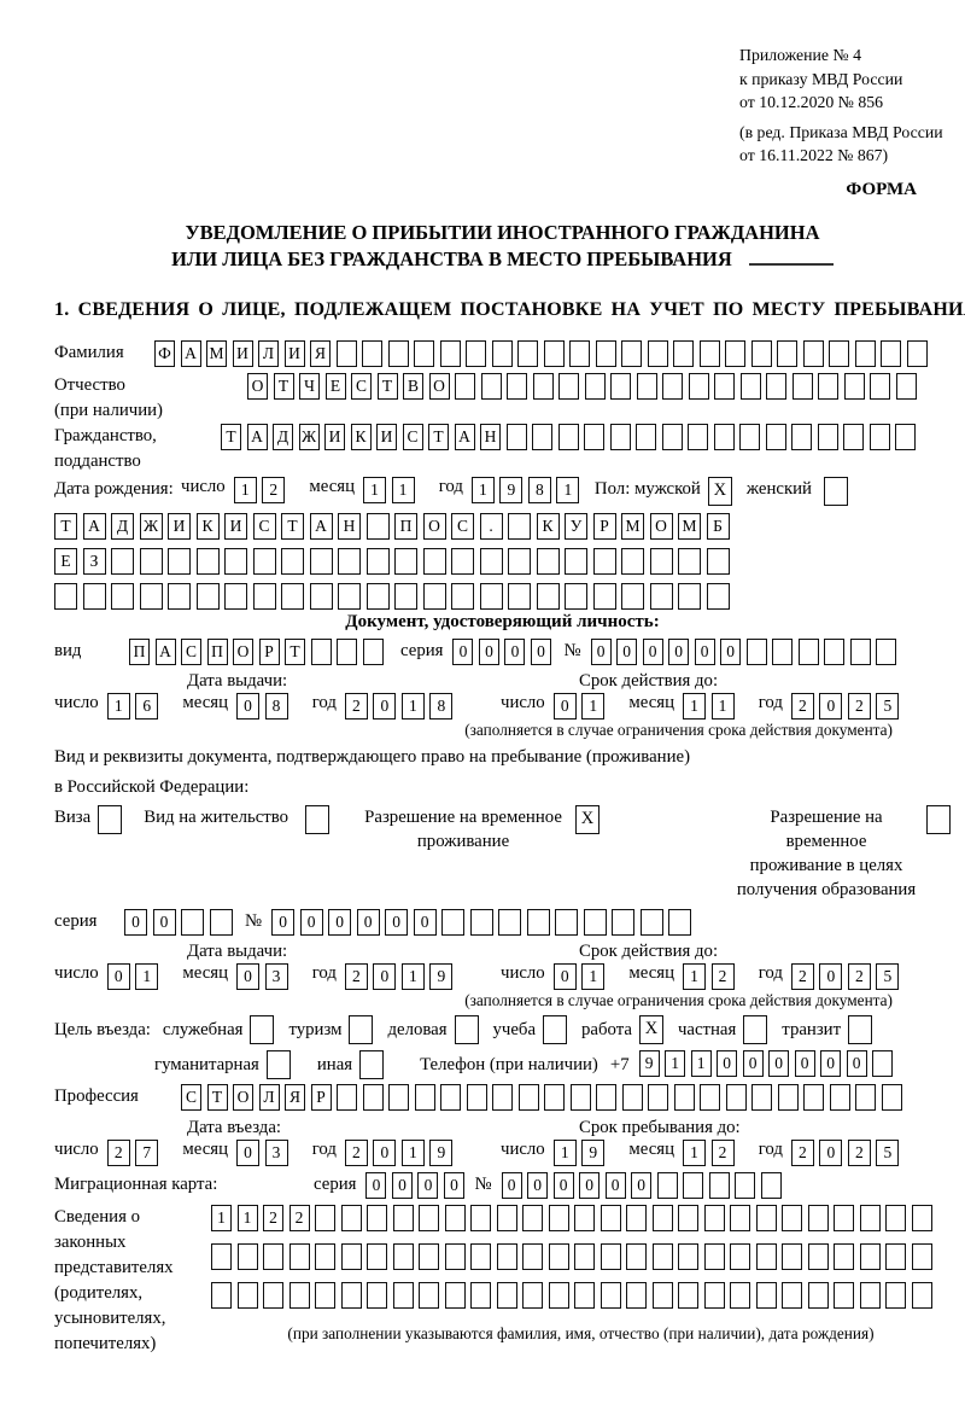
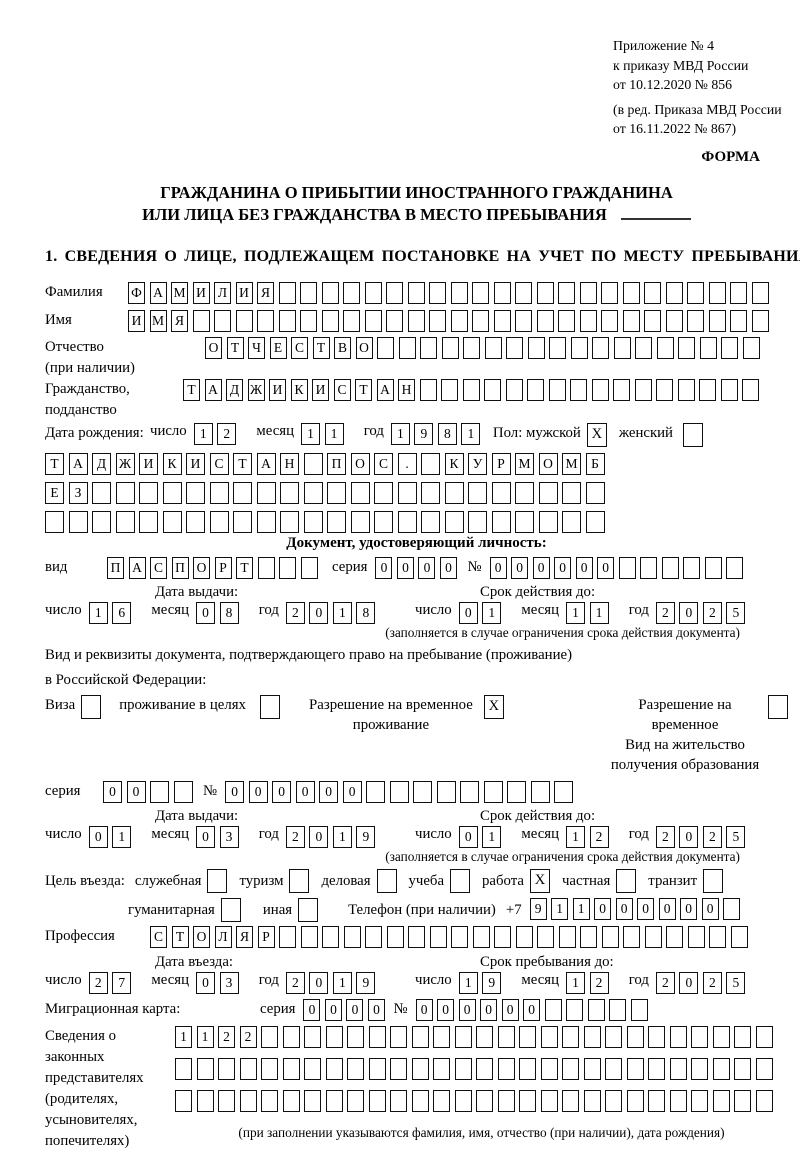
  Приложение № 4
  к приказу МВД России
  от 10.12.2020 № 856
  (в ред. Приказа МВД России
  от 16.11.2022 № 867)
  ФОРМА
- УВЕДОМЛЕНИЕ О ПРИБЫТИИ ИНОСТРАННОГО ГРАЖДАНИНА
+ ГРАЖДАНИНА О ПРИБЫТИИ ИНОСТРАННОГО ГРАЖДАНИНА
  ИЛИ ЛИЦА БЕЗ ГРАЖДАНСТВА В МЕСТО ПРЕБЫВАНИЯ
  1. СВЕДЕНИЯ О ЛИЦЕ, ПОДЛЕЖАЩЕМ ПОСТАНОВКЕ НА УЧЕТ ПО МЕСТУ ПРЕБЫВАНИ
  Фамилия
  Ф А М И Л И Я
+ Имя
+ И М Я
  Отчество
  (при наличии)
  О Т Ч Е С Т В О
  Гражданство,
  подданство
  Т А Д Ж И К И С Т А Н
  Дата рождения:
  число 1 2 месяц 1 1 год 1 9 8 1
  Пол: мужской
  X
  женский
  Т А Д Ж И К И С Т А Н П О С . К У Р М О М Б Е З
  Документ, удостоверяющий личность:
  вид
  П А С П О Р Т
  серия
  0 0 0 0
  №
  0 0 0 0 0 0
  Дата выдачи:
  число 1 6 месяц 0 8 год 2 0 1 8
  Срок действия до:
  число 0 1 месяц 1 1 год 2 0 2 5
  (заполняется в случае ограничения срока действия документа)
  Вид и реквизиты документа, подтверждающего право на пребывание (проживание)
  в Российской Федерации:
  Виза
- Вид на жительство
+ проживание в целях
  Разрешение на временное
  проживание
  X
  Разрешение на временное
- проживание в целях
+ Вид на жительство
  получения образования
  серия
  0 0
  №
  0 0 0 0 0 0
  Дата выдачи:
  число 0 1 месяц 0 3 год 2 0 1 9
  Срок действия до:
  число 0 1 месяц 1 2 год 2 0 2 5
  (заполняется в случае ограничения срока действия документа)
  Цель въезда:
  служебная
  туризм
  деловая
  учеба
  работа
  X
  частная
  транзит
  гуманитарная
  иная
  Телефон (при наличии)
  +7
  9 1 1 0 0 0 0 0 0
  Профессия
  С Т О Л Я Р
  Дата въезда:
  число 2 7 месяц 0 3 год 2 0 1 9
  Срок пребывания до:
  число 1 9 месяц 1 2 год 2 0 2 5
  Миграционная карта:
  серия
  0 0 0 0
  №
  0 0 0 0 0 0
  Сведения о
  законных
  представителях
  (родителях,
  усыновителях,
  попечителях)
  1 1 2 2
  (при заполнении указываются фамилия, имя, отчество (при наличии), дата рождения)
